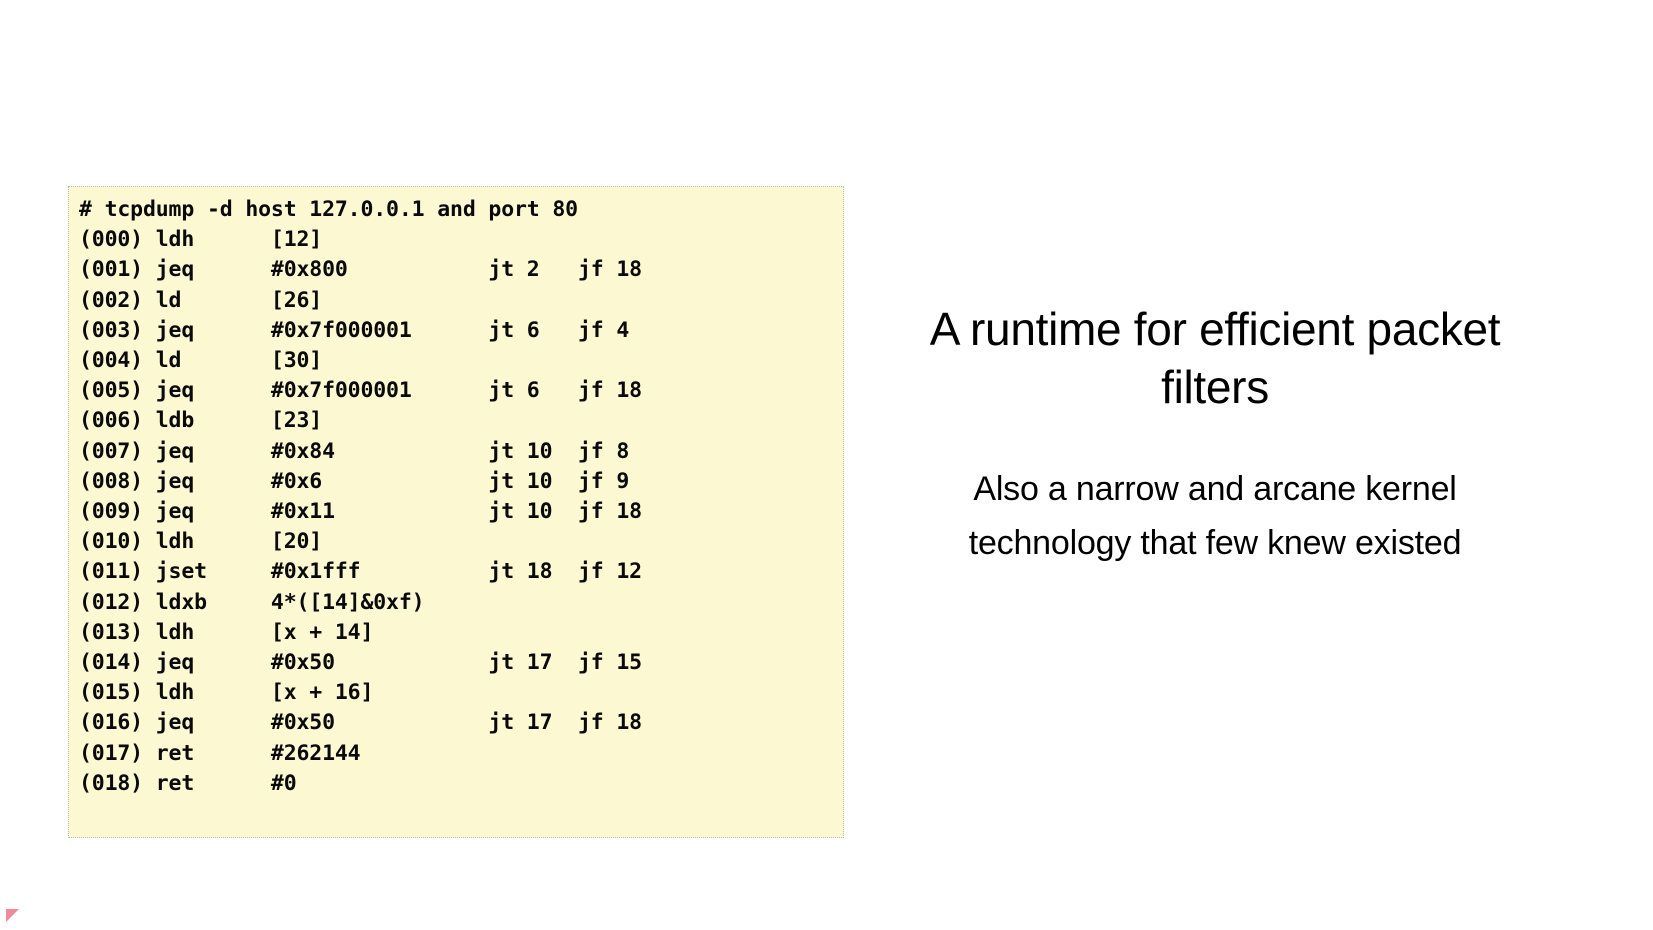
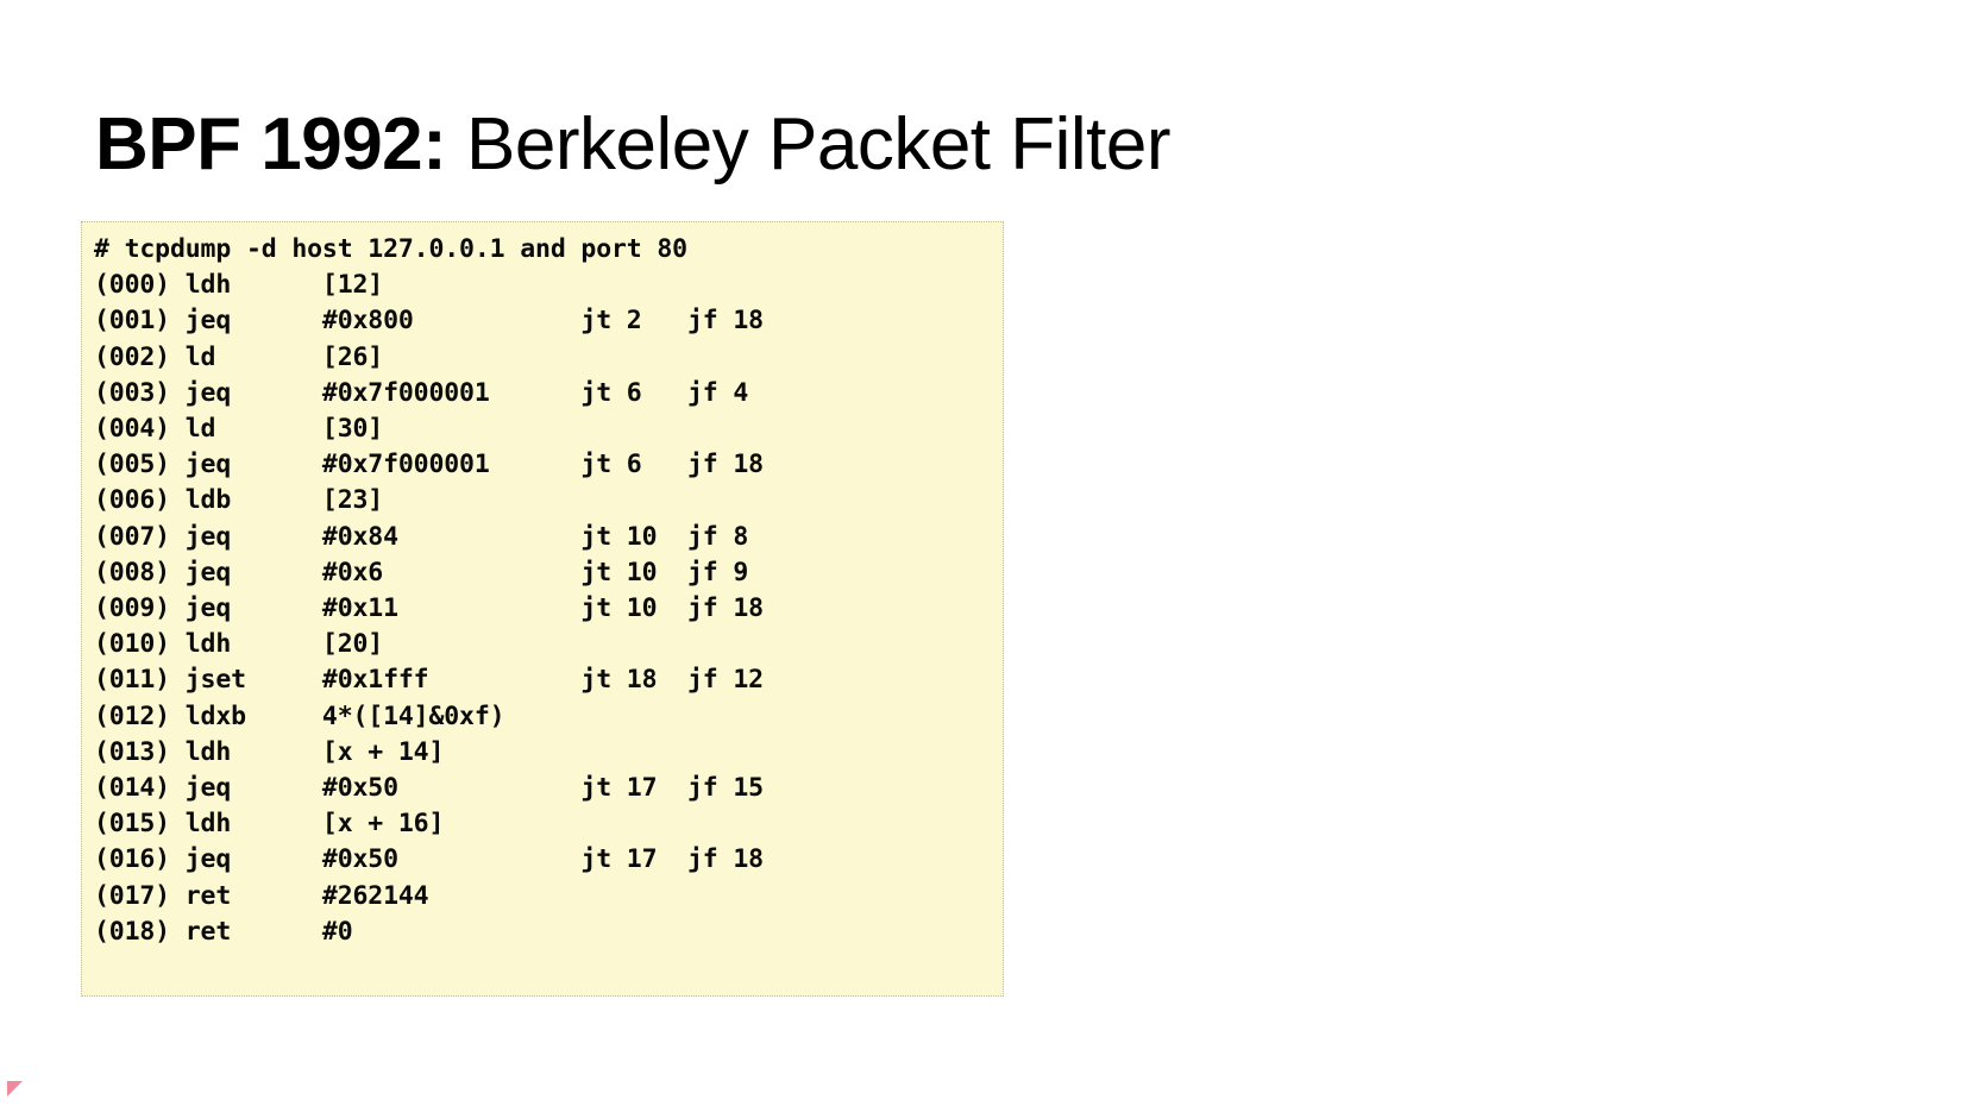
+ BPF 1992: Berkeley Packet Filter
  # tcpdump -d host 127.0.0.1 and port 80
  (000) ldh [12]
  (001) jeq #0x800 jt 2 jf 18
  (002) ld [26]
  (003) jeq #0x7f000001 jt 6 jf 4
  (004) ld [30]
  (005) jeq #0x7f000001 jt 6 jf 18
  (006) ldb [23]
  (007) jeq #0x84 jt 10 jf 8
  (008) jeq #0x6 jt 10 jf 9
  (009) jeq #0x11 jt 10 jf 18
  (010) ldh [20]
  (011) jset #0x1fff jt 18 jf 12
  (012) ldxb 4*([14]&0xf)
  (013) ldh [x + 14]
  (014) jeq #0x50 jt 17 jf 15
  (015) ldh [x + 16]
  (016) jeq #0x50 jt 17 jf 18
  (017) ret #262144
  (018) ret #0
- A runtime for efficient packet filters
- Also a narrow and arcane kernel technology that few knew existed
